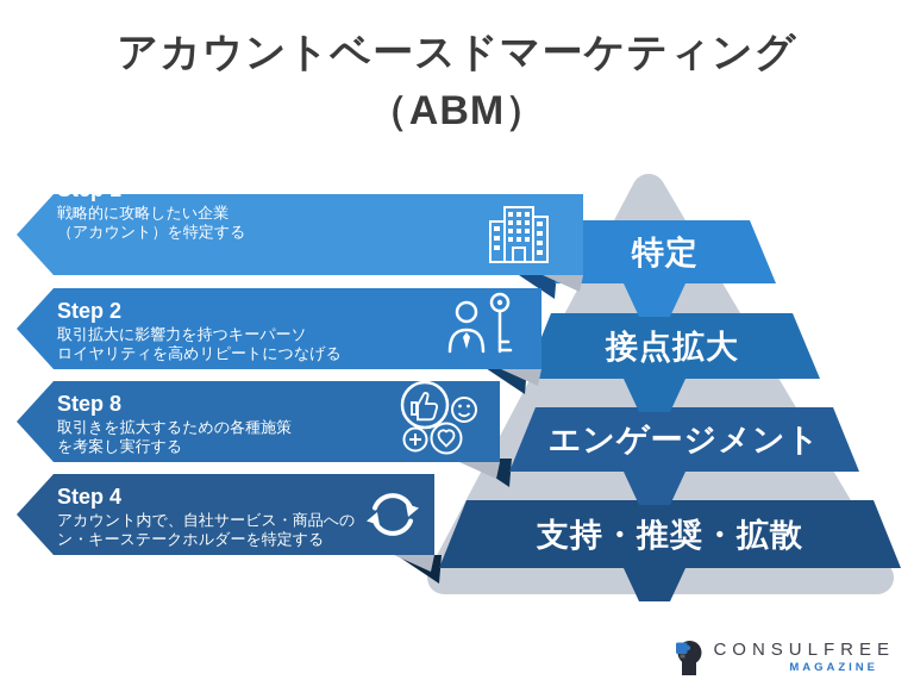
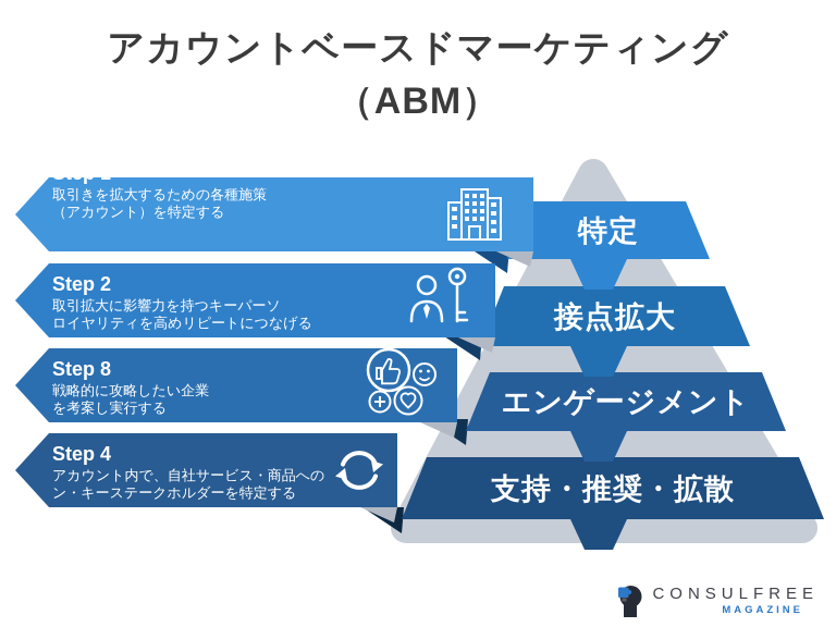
  アカウントベースドマーケティング
  （ABM）
  Step 1
- 戦略的に攻略したい企業
+ 取引きを拡大するための各種施策
  （アカウント）を特定する
  Step 2
  取引拡大に影響力を持つキーパーソ
  ロイヤリティを高めリピートにつなげる
  Step 8
- 取引きを拡大するための各種施策
+ 戦略的に攻略したい企業
  を考案し実行する
  Step 4
  アカウント内で、自社サービス・商品への
  ン・キーステークホルダーを特定する
  特定
  接点拡大
  エンゲージメント
  支持・推奨・拡散
  CONSULFREE
  MAGAZINE
